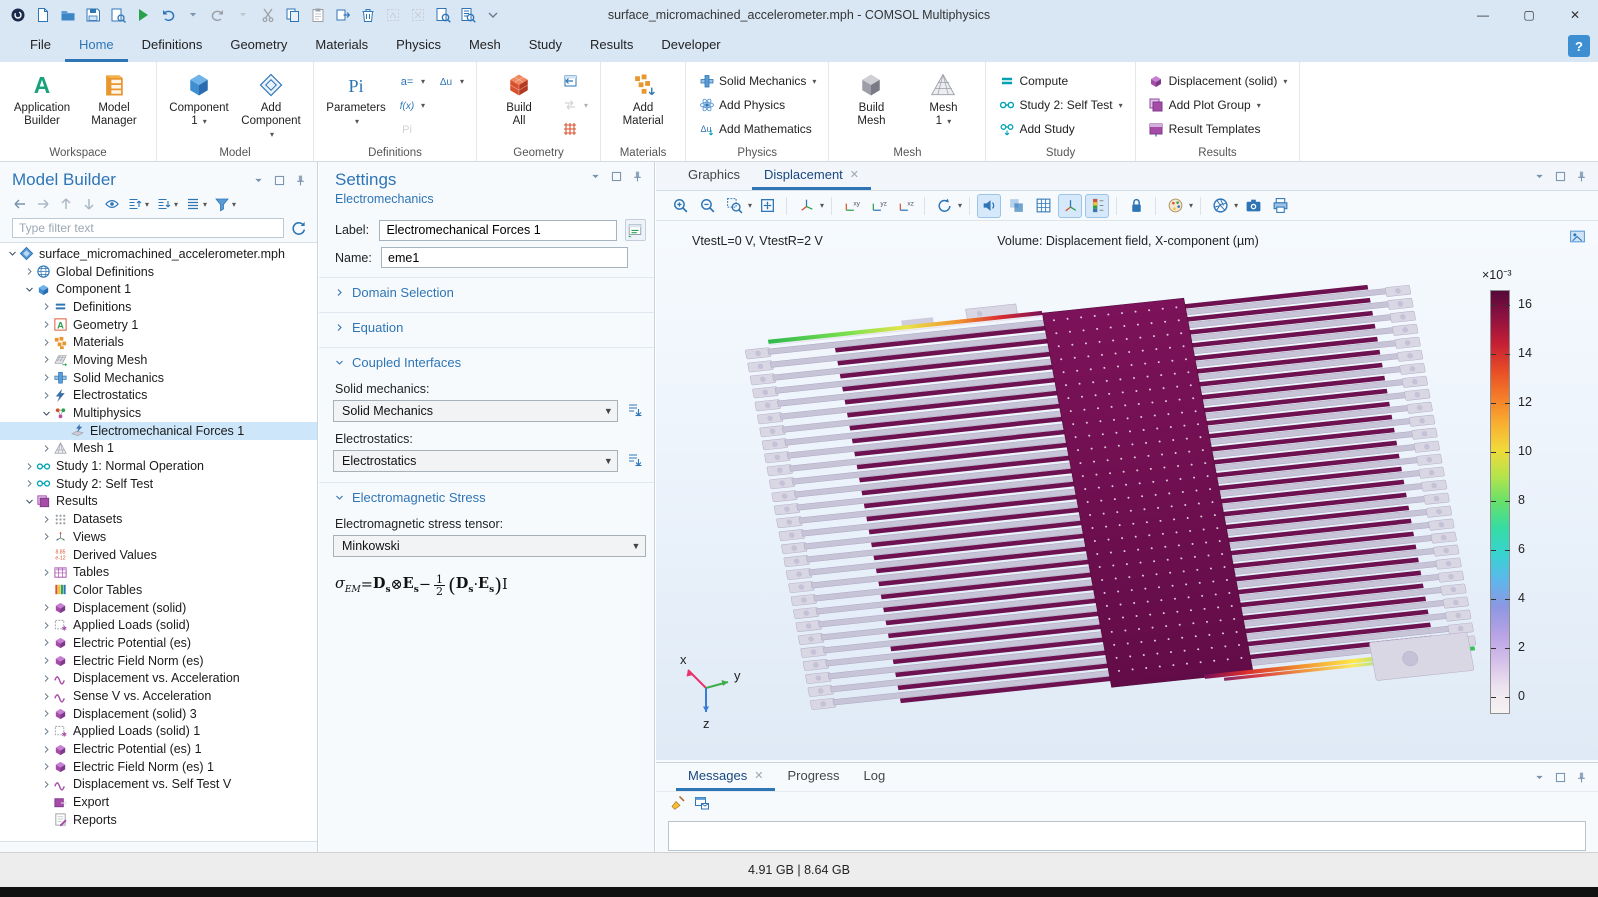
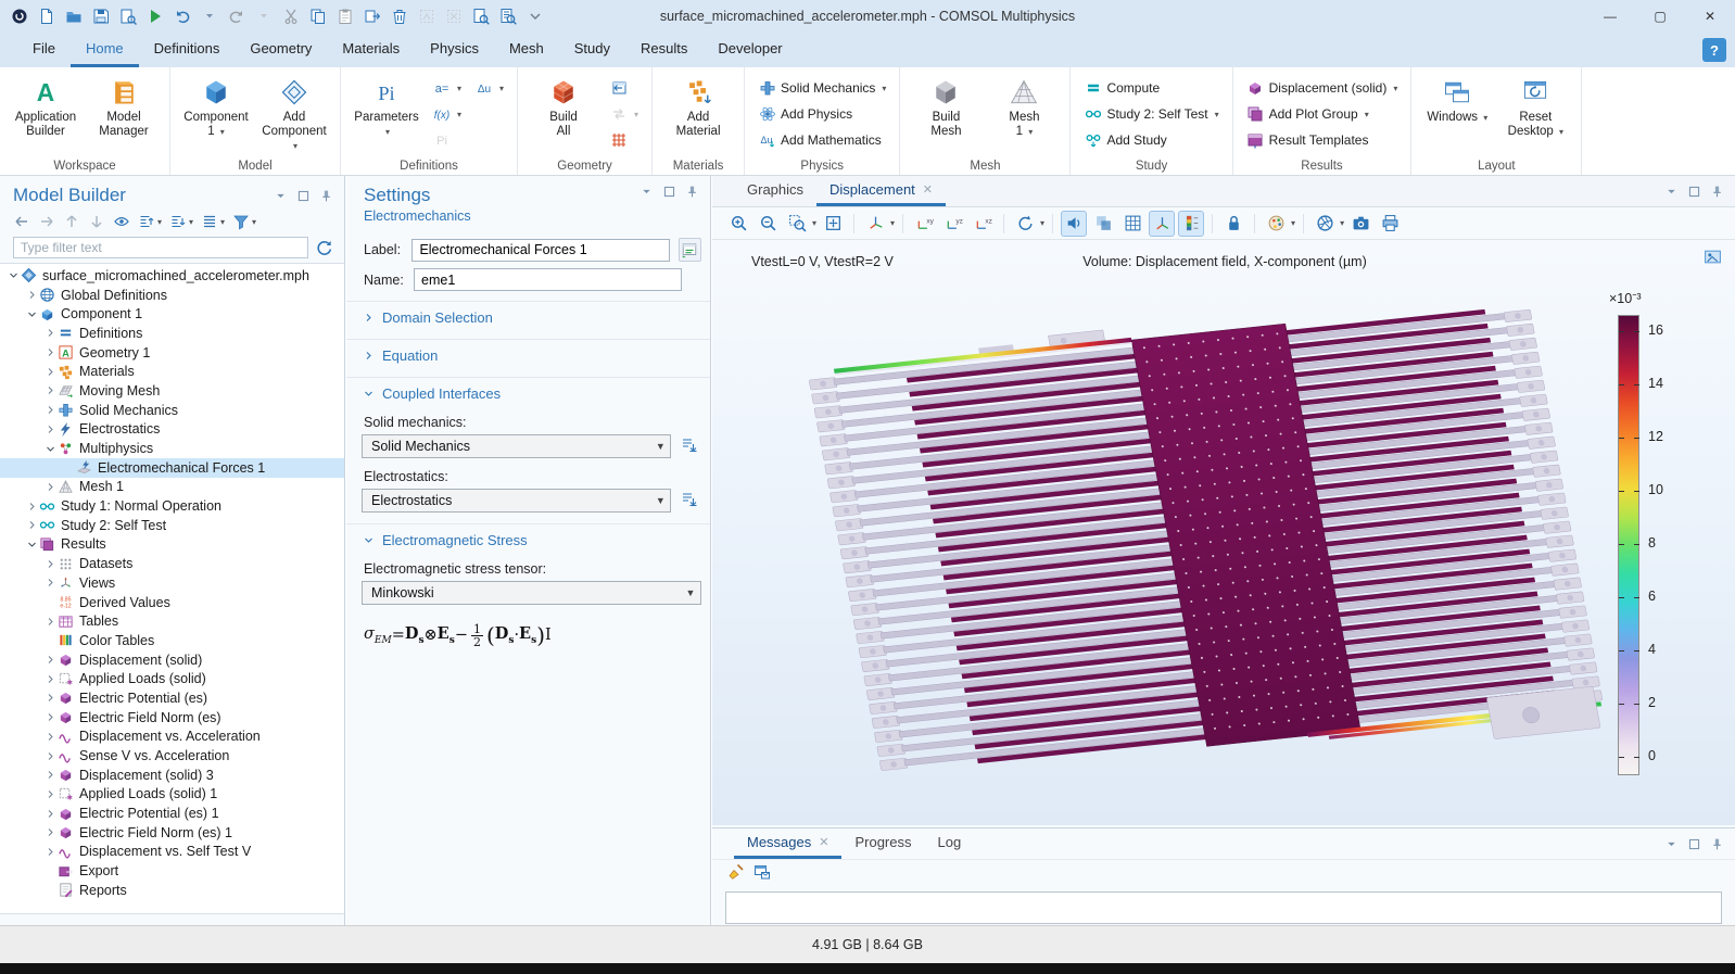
  surface_micromachined_accelerometer.mph - COMSOL Multiphysics
  —
  ▢
  ✕
  File
  Home
  Definitions
  Geometry
  Materials
  Physics
  Mesh
  Study
  Results
  Developer
  ?
  A
  Application
  Builder
  Model
  Manager
  Workspace
  Component
  1 ▾
  Add
  Component ▾
  Model
  Pi
  Parameters ▾
  a=
  ▾
  f(x)
  ▾
  Pi
  Δu
  ▾
  Definitions
  Build
  All
  ▾
  Geometry
  Add
  Material
  Materials
  Solid Mechanics
  ▾
  Add Physics
  Δu
  Add Mathematics
  Physics
  Build
  Mesh
  Mesh
  1 ▾
  Mesh
  Compute
  Study 2: Self Test
  ▾
  Add Study
  Study
  Displacement (solid)
  ▾
  Add Plot Group
  ▾
  Result Templates
  Results
+ Windows ▾
+ Reset
+ Desktop ▾
+ Layout
  Model Builder
  ▾
  ▾
  ▾
  ▾
  Type filter text
  surface_micromachined_accelerometer.mph
  Global Definitions
  Component 1
  Definitions
  A
  Geometry 1
  Materials
  Moving Mesh
  Solid Mechanics
  Electrostatics
  Multiphysics
  Electromechanical Forces 1
  Mesh 1
  Study 1: Normal Operation
  Study 2: Self Test
  Results
  Datasets
  Views
  Derived Values
  Tables
  Color Tables
  Displacement (solid)
  Applied Loads (solid)
  Electric Potential (es)
  Electric Field Norm (es)
  Displacement vs. Acceleration
  Sense V vs. Acceleration
  Displacement (solid) 3
  Applied Loads (solid) 1
  Electric Potential (es) 1
  Electric Field Norm (es) 1
  Displacement vs. Self Test V
  Export
  Reports
  Settings
  Electromechanics
  Label:
  Electromechanical Forces 1
  Name:
  eme1
  Domain Selection
  Equation
  Coupled Interfaces
  Solid mechanics:
  Solid Mechanics
  ▼
  Electrostatics:
  Electrostatics
  ▼
  Electromagnetic Stress
  Electromagnetic stress tensor:
  Minkowski
  ▼
  σEM
  =
  Ds
  ⊗
  Es
  −
  1
  2
  (
  Ds
  ·
  Es
  )
  I
  Graphics
  Displacement
  ✕
  ▾
  ▾
  ▾
  ▾
  ▾
  VtestL=0 V, VtestR=2 V
  Volume: Displacement field, X-component (µm)
- x
- y
- z
  ×10⁻³
  16
  14
  12
  10
  8
  6
  4
  2
  0
  Messages
  ✕
  Progress
  Log
  4.91 GB | 8.64 GB
